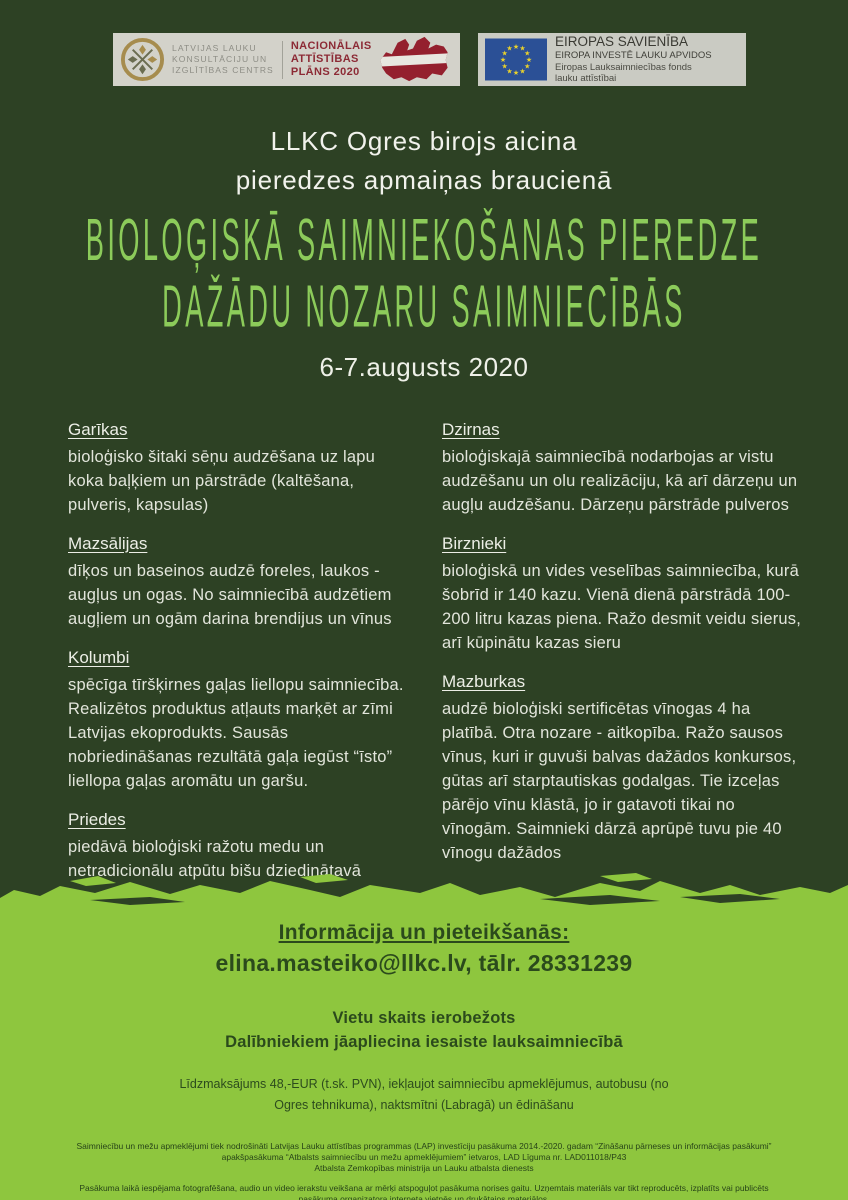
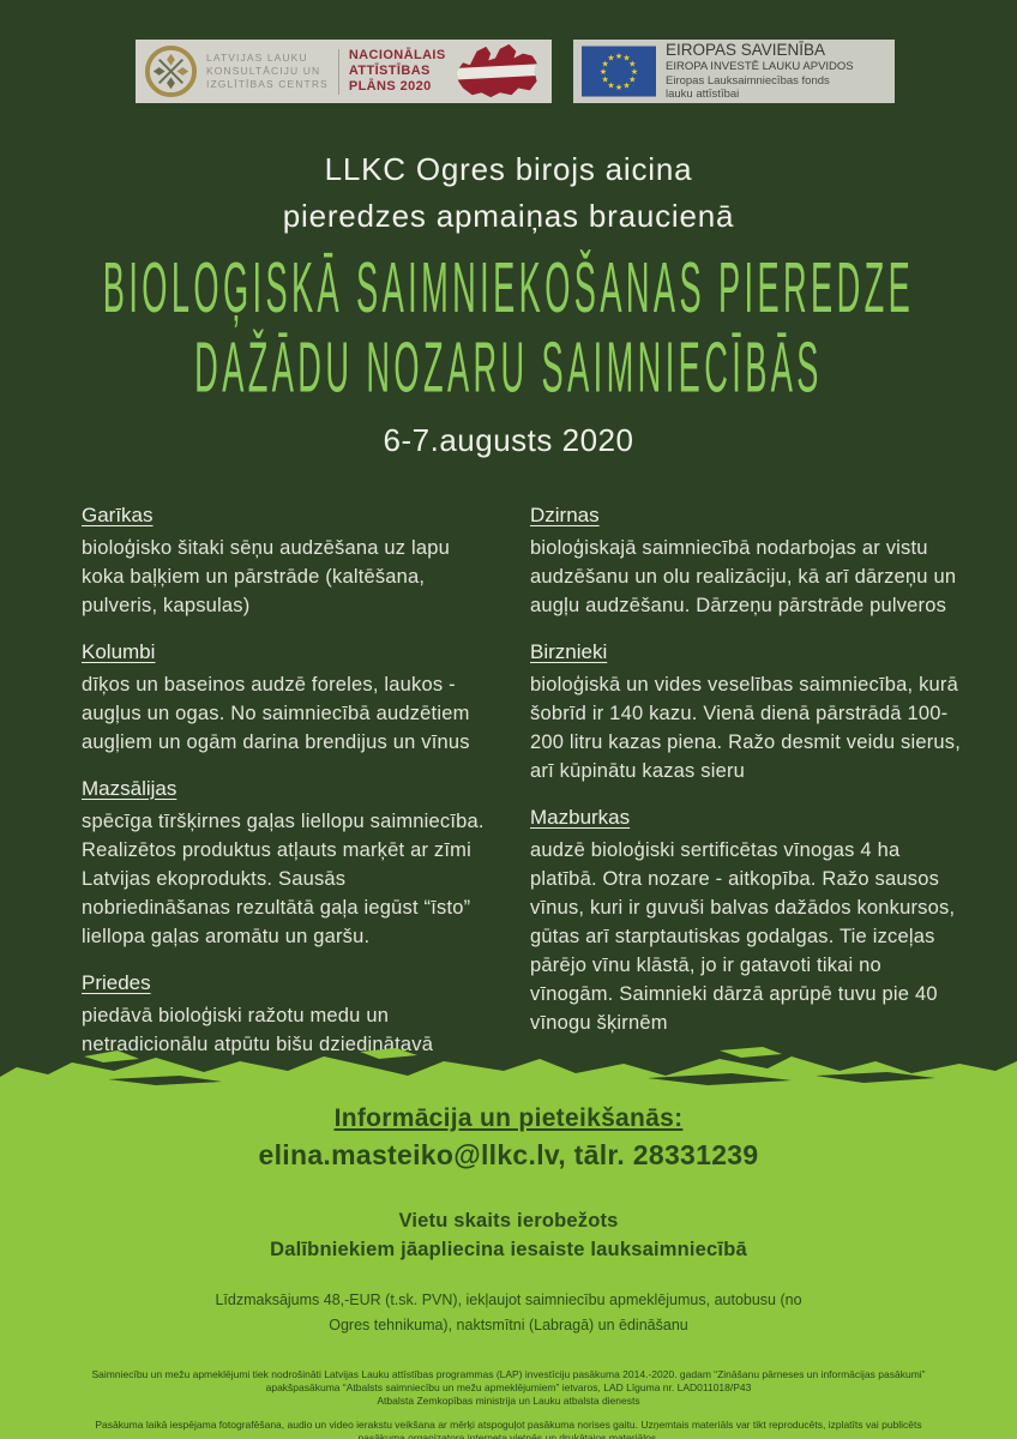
  LATVIJAS LAUKU
  KONSULTĀCIJU UN
  IZGLĪTĪBAS CENTRS
  NACIONĀLAIS
  ATTĪSTĪBAS
  PLĀNS 2020
  ★
  ★
  ★
  ★
  ★
  ★
  ★
  ★
  ★
  ★
  ★
  ★
  EIROPAS SAVIENĪBA
  EIROPA INVESTĒ LAUKU APVIDOS
  Eiropas Lauksaimniecības fonds
  lauku attīstībai
  LLKC Ogres birojs aicina
  pieredzes apmaiņas braucienā
  BIOLOĢISKĀ SAIMNIEKOŠANAS PIEREDZE
  DAŽĀDU NOZARU SAIMNIECĪBĀS
  6-7.augusts 2020
  Garīkas
  bioloģisko šitaki sēņu audzēšana uz lapu koka baļķiem un pārstrāde (kaltēšana, pulveris, kapsulas)
- Mazsālijas
+ Kolumbi
  dīķos un baseinos audzē foreles, laukos - augļus un ogas. No saimniecībā audzētiem augļiem un ogām darina brendijus un vīnus
- Kolumbi
+ Mazsālijas
  spēcīga tīršķirnes gaļas liellopu saimniecība. Realizētos produktus atļauts marķēt ar zīmi Latvijas ekoprodukts. Sausās nobriedināšanas rezultātā gaļa iegūst “īsto” liellopa gaļas aromātu un garšu.
  Priedes
  piedāvā bioloģiski ražotu medu un netradicionālu atpūtu bišu dziedinātavā
  Dzirnas
  bioloģiskajā saimniecībā nodarbojas ar vistu audzēšanu un olu realizāciju, kā arī dārzeņu un augļu audzēšanu. Dārzeņu pārstrāde pulveros
  Birznieki
  bioloģiskā un vides veselības saimniecība, kurā šobrīd ir 140 kazu. Vienā dienā pārstrādā 100-200 litru kazas piena. Ražo desmit veidu sierus, arī kūpinātu kazas sieru
  Mazburkas
- audzē bioloģiski sertificētas vīnogas 4 ha platībā. Otra nozare - aitkopība. Ražo sausos vīnus, kuri ir guvuši balvas dažādos konkursos, gūtas arī starptautiskas godalgas. Tie izceļas pārējo vīnu klāstā, jo ir gatavoti tikai no vīnogām. Saimnieki dārzā aprūpē tuvu pie 40 vīnogu dažādos
+ audzē bioloģiski sertificētas vīnogas 4 ha platībā. Otra nozare - aitkopība. Ražo sausos vīnus, kuri ir guvuši balvas dažādos konkursos, gūtas arī starptautiskas godalgas. Tie izceļas pārējo vīnu klāstā, jo ir gatavoti tikai no vīnogām. Saimnieki dārzā aprūpē tuvu pie 40 vīnogu šķirnēm
  Informācija un pieteikšanās:
  elina.masteiko@llkc.lv, tālr. 28331239
  Vietu skaits ierobežots
  Dalībniekiem jāapliecina iesaiste lauksaimniecībā
  Līdzmaksājums 48,-EUR (t.sk. PVN), iekļaujot saimniecību apmeklējumus, autobusu (no Ogres tehnikuma), naktsmītni (Labragā) un ēdināšanu
  Saimniecību un mežu apmeklējumi tiek nodrošināti Latvijas Lauku attīstības programmas (LAP) investīciju pasākuma 2014.-2020. gadam “Zināšanu pārneses un informācijas pasākumi” apakšpasākuma “Atbalsts saimniecību un mežu apmeklējumiem” ietvaros, LAD Līguma nr. LAD011018/P43
  Atbalsta Zemkopības ministrija un Lauku atbalsta dienests
  Pasākuma laikā iespējama fotografēšana, audio un video ierakstu veikšana ar mērķi atspoguļot pasākuma norises gaitu. Uzņemtais materiāls var tikt reproducēts, izplatīts vai publicēts pasākuma organizatora interneta vietnēs un drukātajos materiālos.
